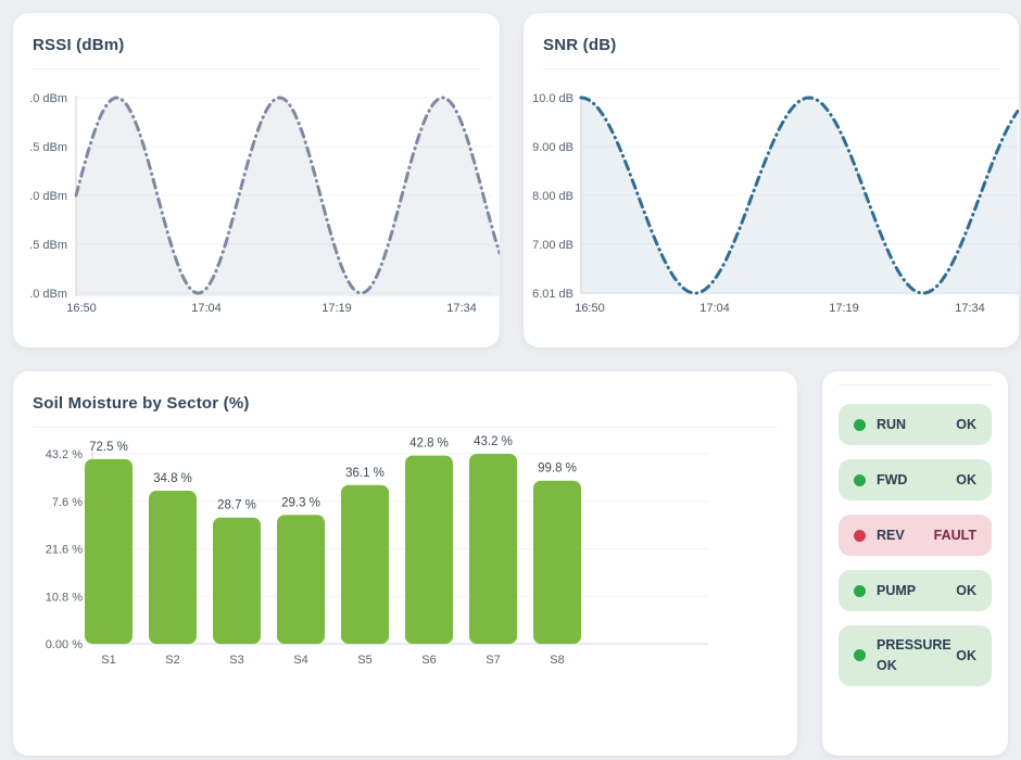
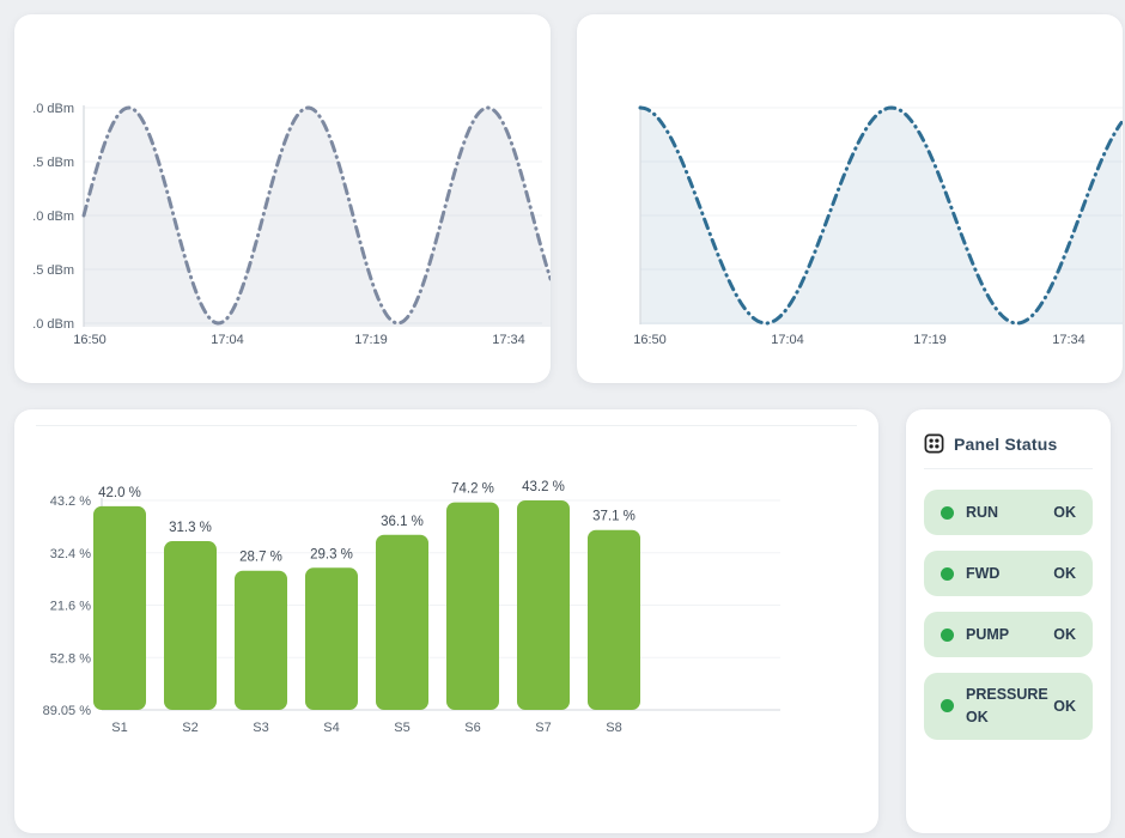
- RSSI (dBm)
  .0 dBm
  .5 dBm
  .0 dBm
  .5 dBm
  .0 dBm
  16:50
  17:04
  17:19
  17:34
- SNR (dB)
- 10.0 dB
- 9.00 dB
- 8.00 dB
- 7.00 dB
- 6.01 dB
  16:50
  17:04
  17:19
  17:34
- Soil Moisture by Sector (%)
  43.2 %
- 7.6 %
+ 32.4 %
  21.6 %
- 10.8 %
+ 52.8 %
- 0.00 %
+ 89.05 %
- 72.5 %
+ 42.0 %
  S1
- 34.8 %
+ 31.3 %
  S2
  28.7 %
  S3
  29.3 %
  S4
  36.1 %
  S5
- 42.8 %
+ 74.2 %
  S6
  43.2 %
  S7
- 99.8 %
+ 37.1 %
  S8
+ Panel Status
  RUN
  OK
  FWD
  OK
- REV
- FAULT
  PUMP
  OK
  PRESSURE OK
  OK
